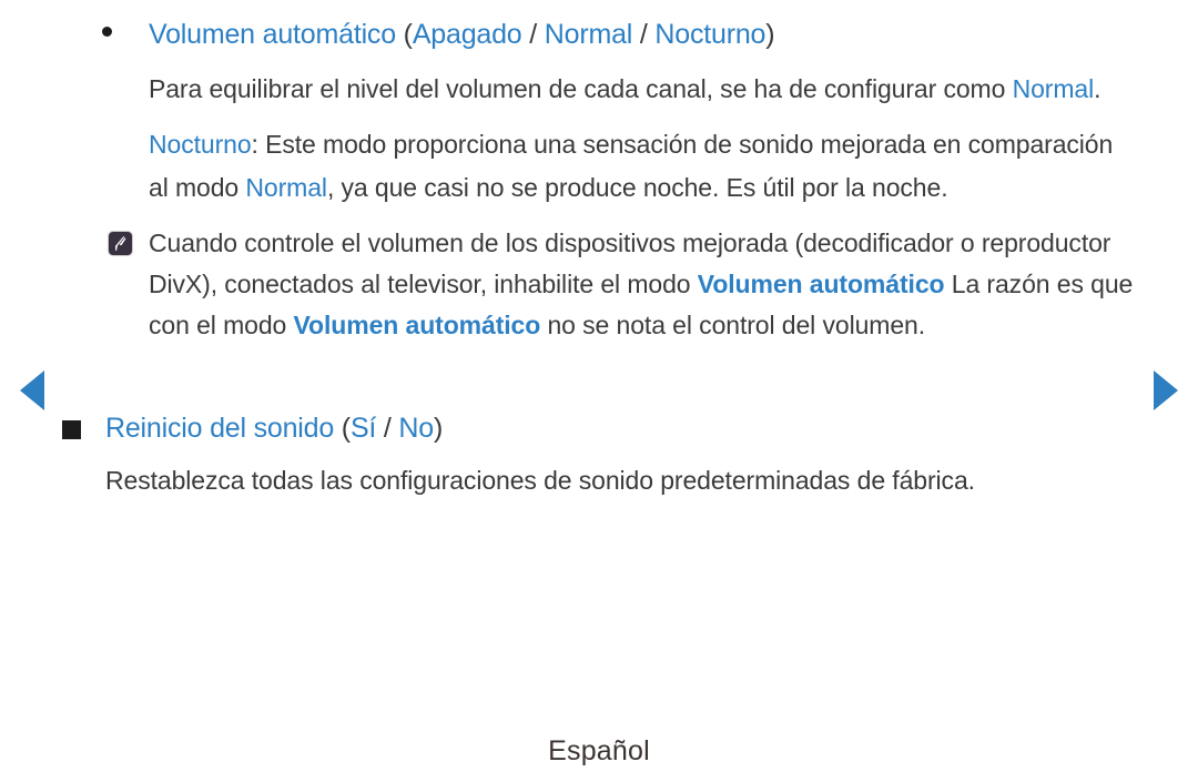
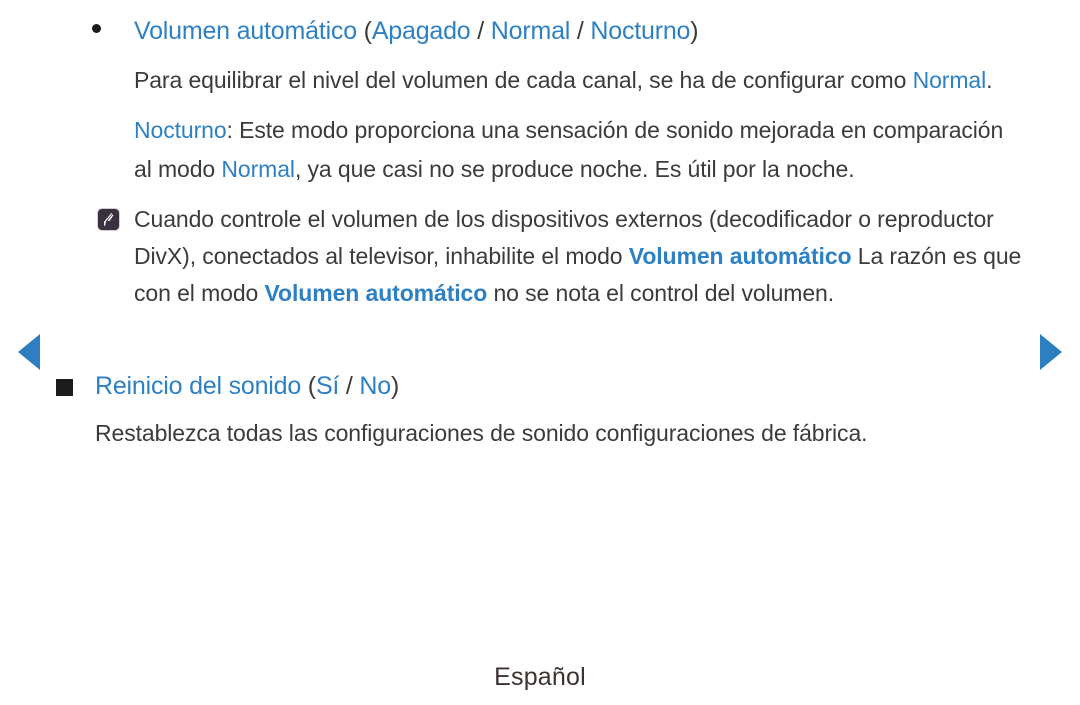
  Volumen automático (Apagado / Normal / Nocturno)
  Para equilibrar el nivel del volumen de cada canal, se ha de configurar como Normal.
  Nocturno: Este modo proporciona una sensación de sonido mejorada en comparación al modo Normal, ya que casi no se produce noche. Es útil por la noche.
- Cuando controle el volumen de los dispositivos mejorada (decodificador o reproductor DivX), conectados al televisor, inhabilite el modo Volumen automático La razón es que con el modo Volumen automático no se nota el control del volumen.
+ Cuando controle el volumen de los dispositivos externos (decodificador o reproductor DivX), conectados al televisor, inhabilite el modo Volumen automático La razón es que con el modo Volumen automático no se nota el control del volumen.
  Reinicio del sonido (Sí / No)
- Restablezca todas las configuraciones de sonido predeterminadas de fábrica.
+ Restablezca todas las configuraciones de sonido configuraciones de fábrica.
  Español
